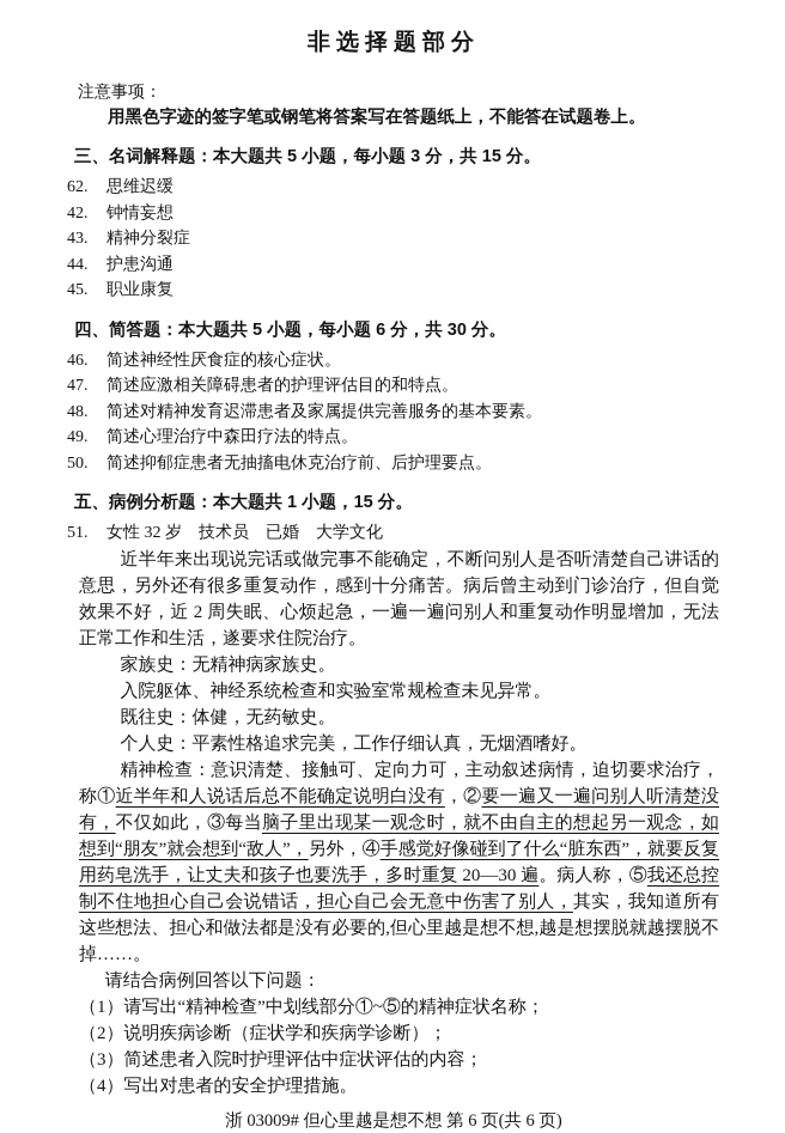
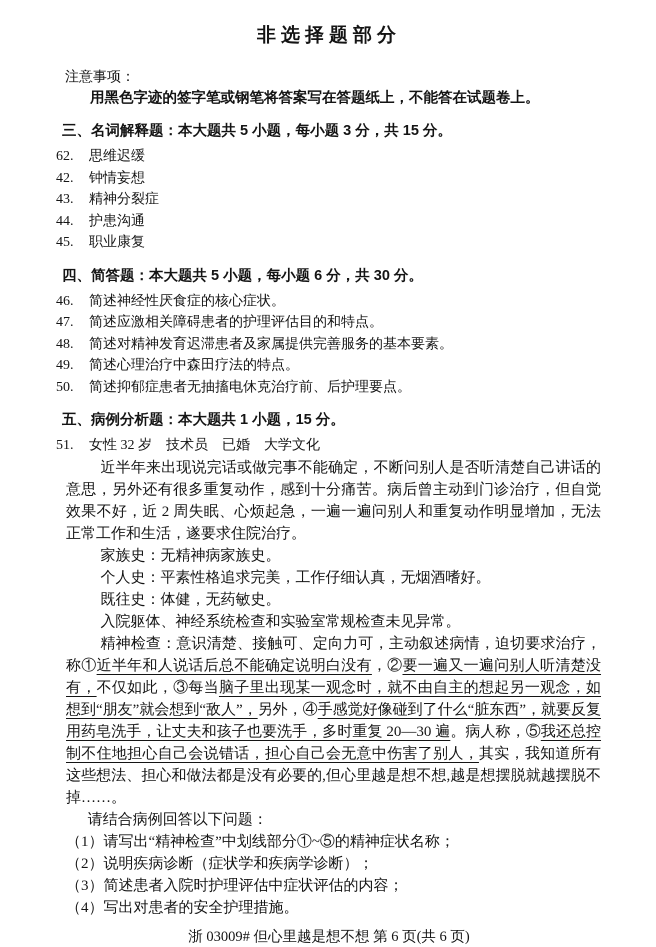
  非选择题部分
  注意事项：
  用黑色字迹的签字笔或钢笔将答案写在答题纸上，不能答在试题卷上。
  三、名词解释题：本大题共 5 小题，每小题 3 分，共 15 分。
  62. 思维迟缓
  42. 钟情妄想
  43. 精神分裂症
  44. 护患沟通
  45. 职业康复
  四、简答题：本大题共 5 小题，每小题 6 分，共 30 分。
  46. 简述神经性厌食症的核心症状。
  47. 简述应激相关障碍患者的护理评估目的和特点。
  48. 简述对精神发育迟滞患者及家属提供完善服务的基本要素。
  49. 简述心理治疗中森田疗法的特点。
  50. 简述抑郁症患者无抽搐电休克治疗前、后护理要点。
  五、病例分析题：本大题共 1 小题，15 分。
  51. 女性 32 岁 技术员 已婚 大学文化
  近半年来出现说完话或做完事不能确定，不断问别人是否听清楚自己讲话的意思，另外还有很多重复动作，感到十分痛苦。病后曾主动到门诊治疗，但自觉效果不好，近 2 周失眠、心烦起急，一遍一遍问别人和重复动作明显增加，无法正常工作和生活，遂要求住院治疗。
  家族史：无精神病家族史。
- 入院躯体、神经系统检查和实验室常规检查未见异常。
+ 个人史：平素性格追求完美，工作仔细认真，无烟酒嗜好。
  既往史：体健，无药敏史。
- 个人史：平素性格追求完美，工作仔细认真，无烟酒嗜好。
+ 入院躯体、神经系统检查和实验室常规检查未见异常。
  精神检查：意识清楚、接触可、定向力可，主动叙述病情，迫切要求治疗，称①近半年和人说话后总不能确定说明白没有，②要一遍又一遍问别人听清楚没有，不仅如此，③每当脑子里出现某一观念时，就不由自主的想起另一观念，如想到“朋友”就会想到“敌人”，另外，④手感觉好像碰到了什么“脏东西”，就要反复用药皂洗手，让丈夫和孩子也要洗手，多时重复 20—30 遍。病人称，⑤我还总控制不住地担心自己会说错话，担心自己会无意中伤害了别人，其实，我知道所有这些想法、担心和做法都是没有必要的,但心里越是想不想,越是想摆脱就越摆脱不掉……。
  请结合病例回答以下问题：
  （1）请写出“精神检查”中划线部分①~⑤的精神症状名称；
  （2）说明疾病诊断（症状学和疾病学诊断）；
  （3）简述患者入院时护理评估中症状评估的内容；
  （4）写出对患者的安全护理措施。
  浙 03009# 但心里越是想不想 第 6 页(共 6 页)
